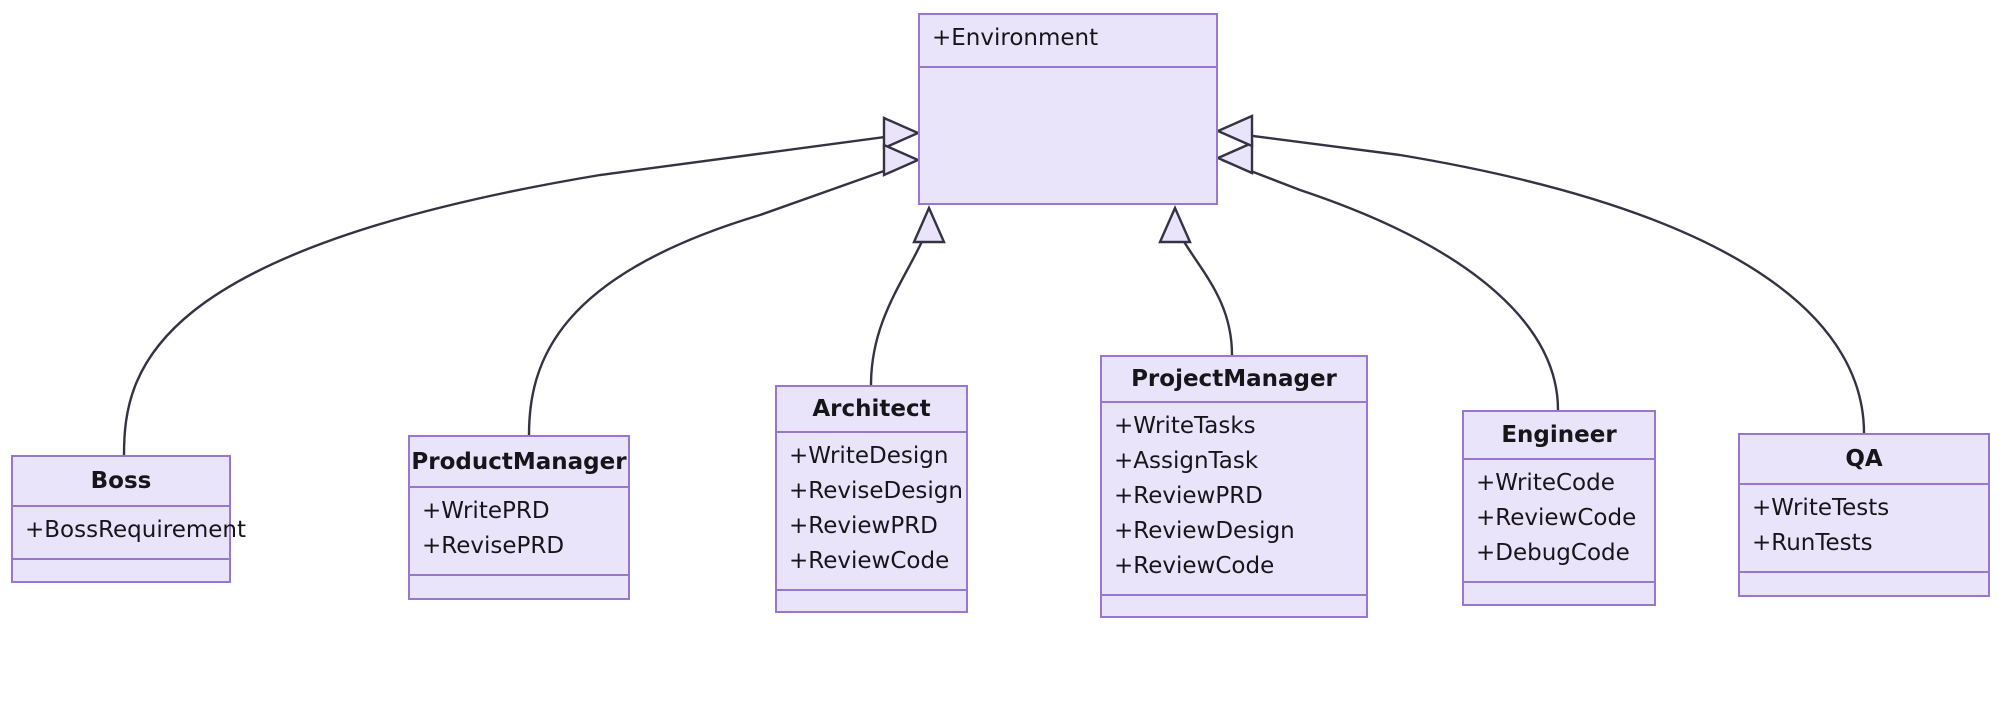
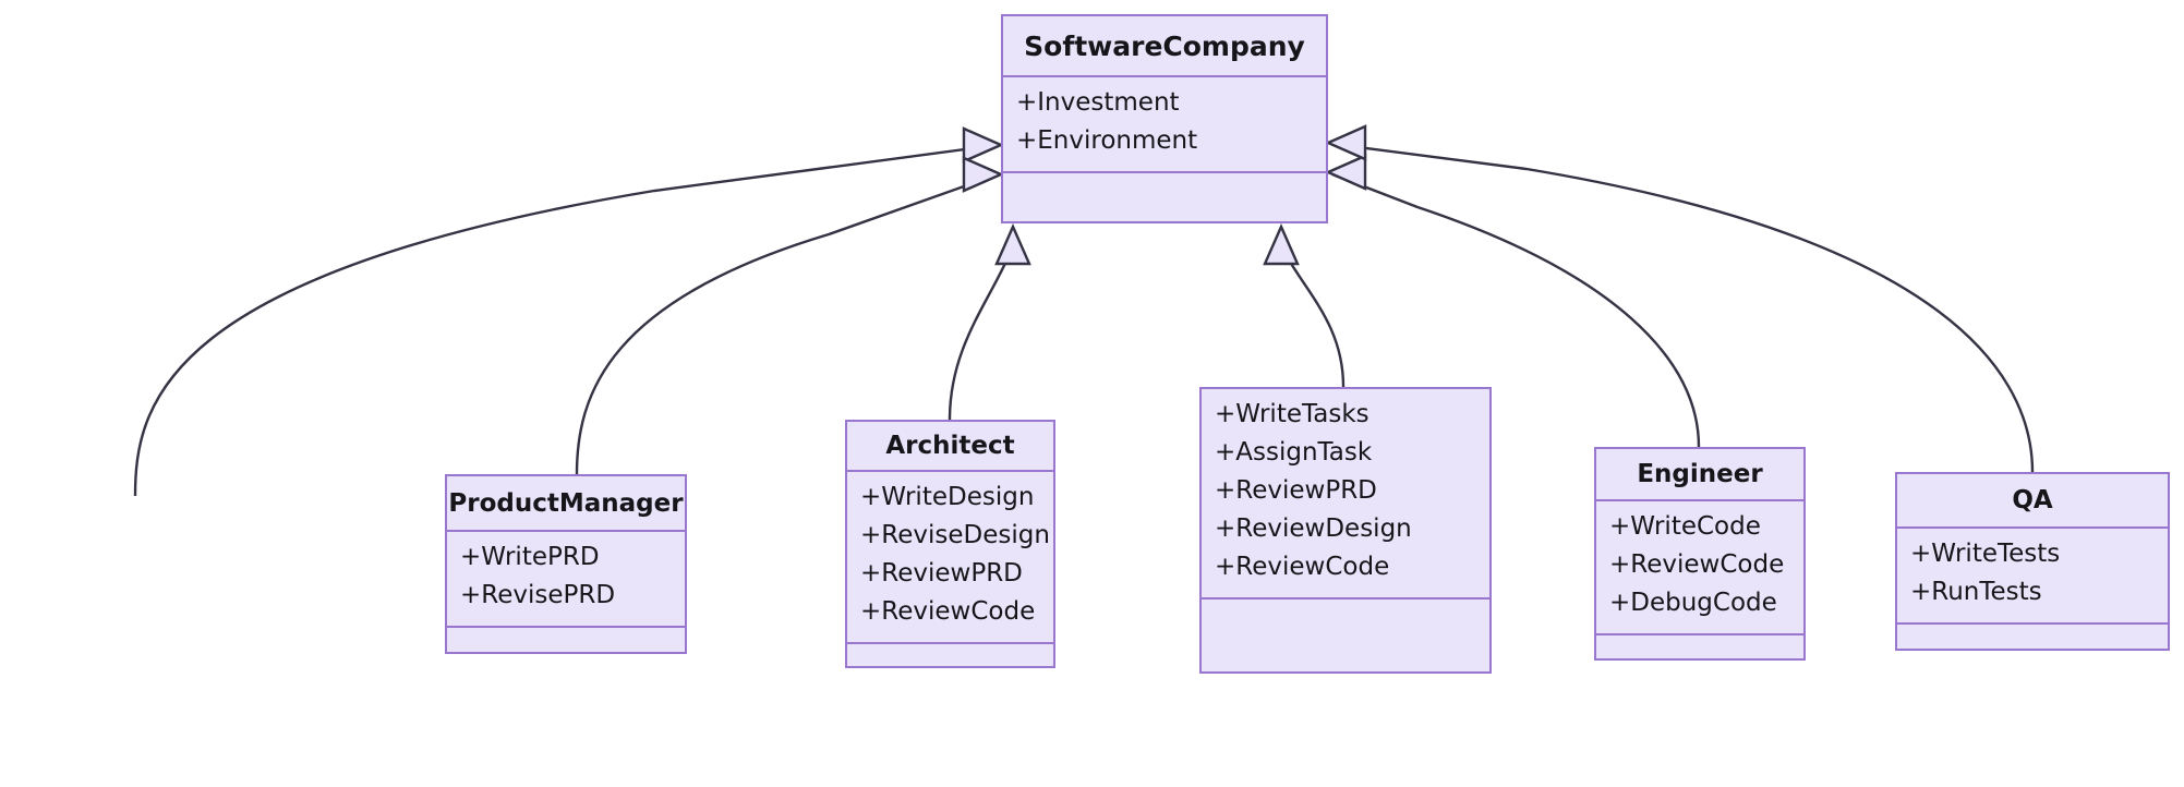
+ SoftwareCompany
+ +Investment
  +Environment
- Boss
- +BossRequirement
  ProductManager
  +WritePRD
  +RevisePRD
  Architect
  +WriteDesign
  +ReviseDesign
  +ReviewPRD
  +ReviewCode
- ProjectManager
  +WriteTasks
  +AssignTask
  +ReviewPRD
  +ReviewDesign
  +ReviewCode
  Engineer
  +WriteCode
  +ReviewCode
  +DebugCode
  QA
  +WriteTests
  +RunTests
